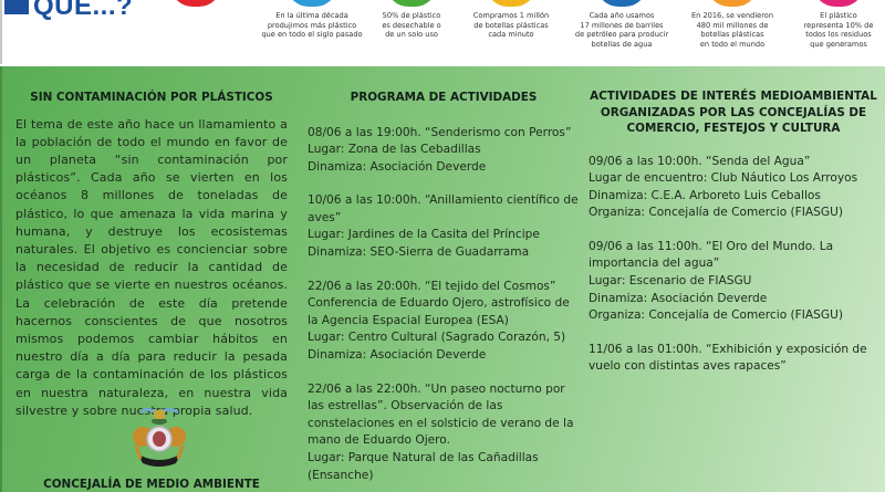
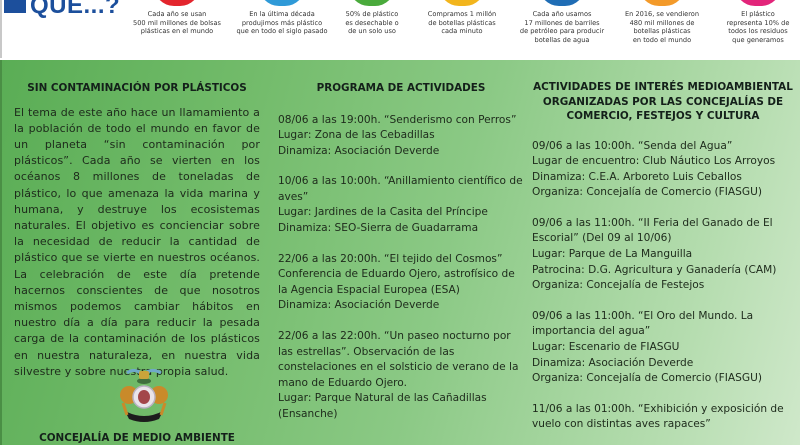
  QUE...?
+ Cada año se usan
+ 500 mil millones de bolsas
+ plásticas en el mundo
  En la última década
  produjimos más plástico
  que en todo el siglo pasado
  50% de plástico
  es desechable o
  de un solo uso
  Compramos 1 millón
  de botellas plásticas
  cada minuto
  Cada año usamos
  17 millones de barriles
  de petróleo para producir
  botellas de agua
  En 2016, se vendieron
  480 mil millones de
  botellas plásticas
  en todo el mundo
  El plástico
  representa 10% de
  todos los residuos
  que generamos
  SIN CONTAMINACIÓN POR PLÁSTICOS
  El tema de este año hace un llamamiento a la población de todo el mundo en favor de un planeta “sin contaminación por plásticos”. Cada año se vierten en los océanos 8 millones de toneladas de plástico, lo que amenaza la vida marina y humana, y destruye los ecosistemas naturales. El objetivo es concienciar sobre la necesidad de reducir la cantidad de plástico que se vierte en nuestros océanos. La celebración de este día pretende hacernos conscientes de que nosotros mismos podemos cambiar hábitos en nuestro día a día para reducir la pesada carga de la contaminación de los plásticos en nuestra naturaleza, en nuestra vida silvestre y sobre nuropia salud.
  CONCEJALÍA DE MEDIO AMBIENTE
  PROGRAMA DE ACTIVIDADES
  08/06 a las 19:00h. “Senderismo con Perros”
  Lugar: Zona de las Cebadillas
  Dinamiza: Asociación Deverde
  10/06 a las 10:00h. “Anillamiento científico de aves”
  Lugar: Jardines de la Casita del Príncipe
  Dinamiza: SEO-Sierra de Guadarrama
  22/06 a las 20:00h. “El tejido del Cosmos” Conferencia de Eduardo Ojero, astrofísico de la Agencia Espacial Europea (ESA)
- Lugar: Centro Cultural (Sagrado Corazón, 5)
  Dinamiza: Asociación Deverde
  22/06 a las 22:00h. “Un paseo nocturno por las estrellas”. Observación de las constelaciones en el solsticio de verano de la mano de Eduardo Ojero.
  Lugar: Parque Natural de las Cañadillas (Ensanche)
  ACTIVIDADES DE INTERÉS MEDIOAMBIENTAL ORGANIZADAS POR LAS CONCEJALÍAS DE COMERCIO, FESTEJOS Y CULTURA
  09/06 a las 10:00h. “Senda del Agua”
  Lugar de encuentro: Club Náutico Los Arroyos
  Dinamiza: C.E.A. Arboreto Luis Ceballos
  Organiza: Concejalía de Comercio (FIASGU)
+ 09/06 a las 11:00h. “II Feria del Ganado de El Escorial” (Del 09 al 10/06)
+ Lugar: Parque de La Manguilla
+ Patrocina: D.G. Agricultura y Ganadería (CAM)
+ Organiza: Concejalía de Festejos
  09/06 a las 11:00h. “El Oro del Mundo. La importancia del agua”
  Lugar: Escenario de FIASGU
  Dinamiza: Asociación Deverde
  Organiza: Concejalía de Comercio (FIASGU)
  11/06 a las 01:00h. “Exhibición y exposición de vuelo con distintas aves rapaces”
